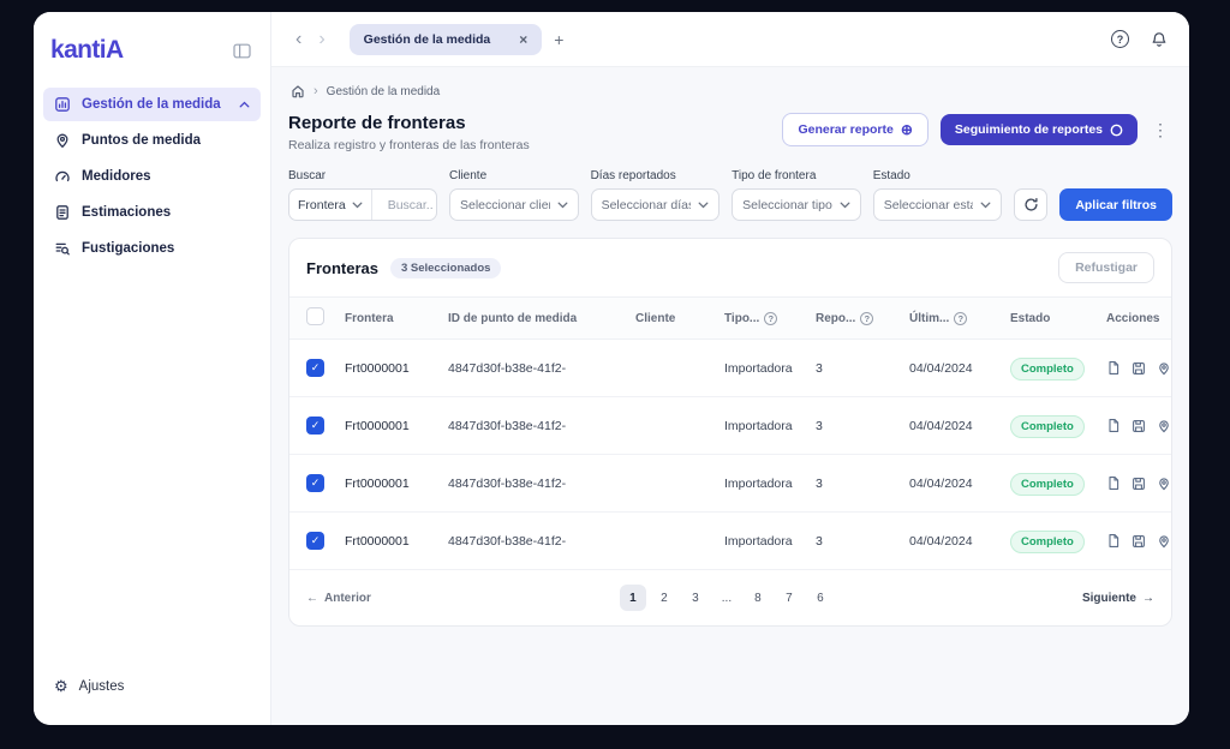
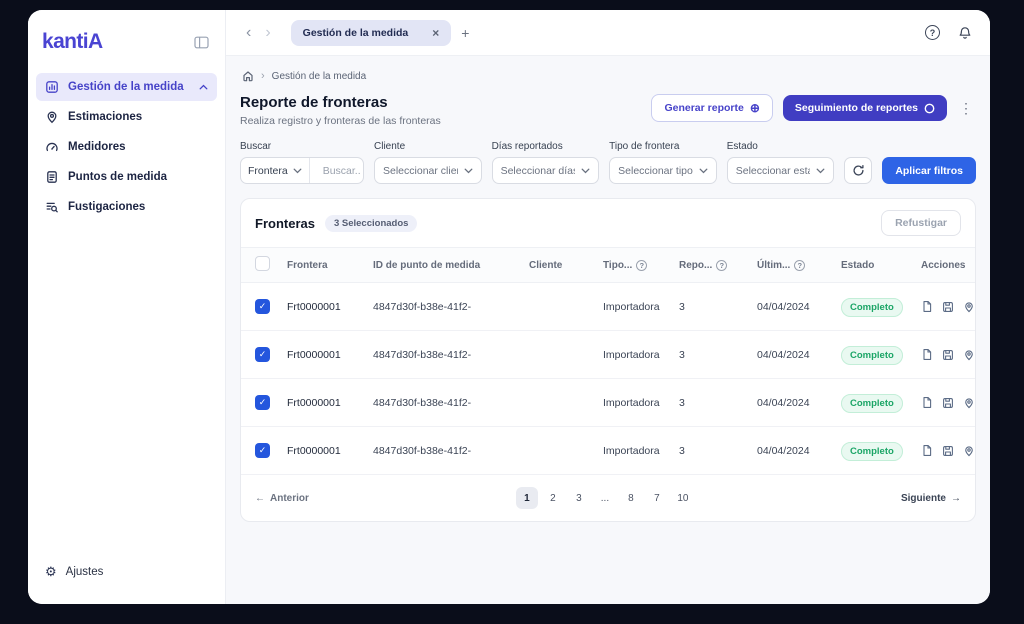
  kantiA
  Gestión de la medida
- Puntos de medida
+ Estimaciones
  Medidores
- Estimaciones
+ Puntos de medida
  Fustigaciones
  ⚙
  Ajustes
  ‹
  ›
  Gestión de la medida
  ×
  +
  ?
  ›
  Gestión de la medida
  Reporte de fronteras
  Realiza registro y fronteras de las fronteras
  Generar reporte
  ⊕
  Seguimiento de reportes
  ⋮
  Buscar
  Frontera
  Buscar..
  Cliente
  Seleccionar clie
  Días reportados
  Seleccionar día
  Tipo de frontera
  Seleccionar tipo
  Estado
  Seleccionar est
  Aplicar filtros
  Fronteras
  3 Seleccionados
  Refustigar
  	Frontera	ID de punto de medida	Cliente	Tipo... ?	Repo... ?	Últim... ?	Estado	Acciones
  ✓	Frt0000001	4847d30f-b38e-41f2-		Importadora	3	04/04/2024	Completo
  ✓	Frt0000001	4847d30f-b38e-41f2-		Importadora	3	04/04/2024	Completo
  ✓	Frt0000001	4847d30f-b38e-41f2-		Importadora	3	04/04/2024	Completo
  ✓	Frt0000001	4847d30f-b38e-41f2-		Importadora	3	04/04/2024	Completo
  ←
  Anterior
  1
  2
  3
  ...
  8
  7
- 6
+ 10
  Siguiente
  →
